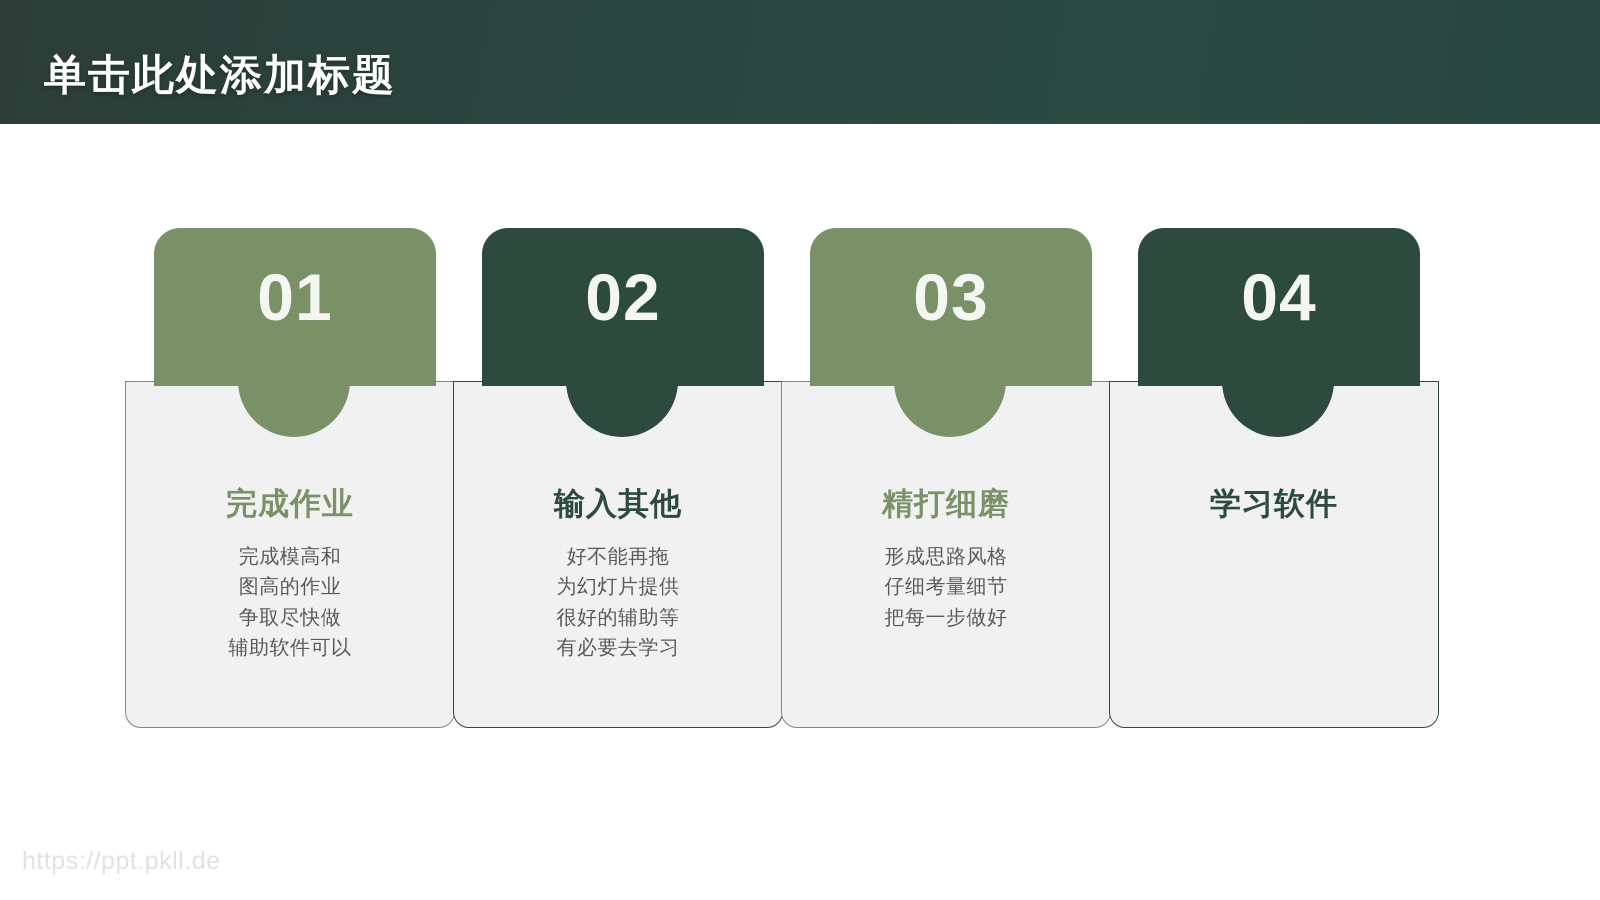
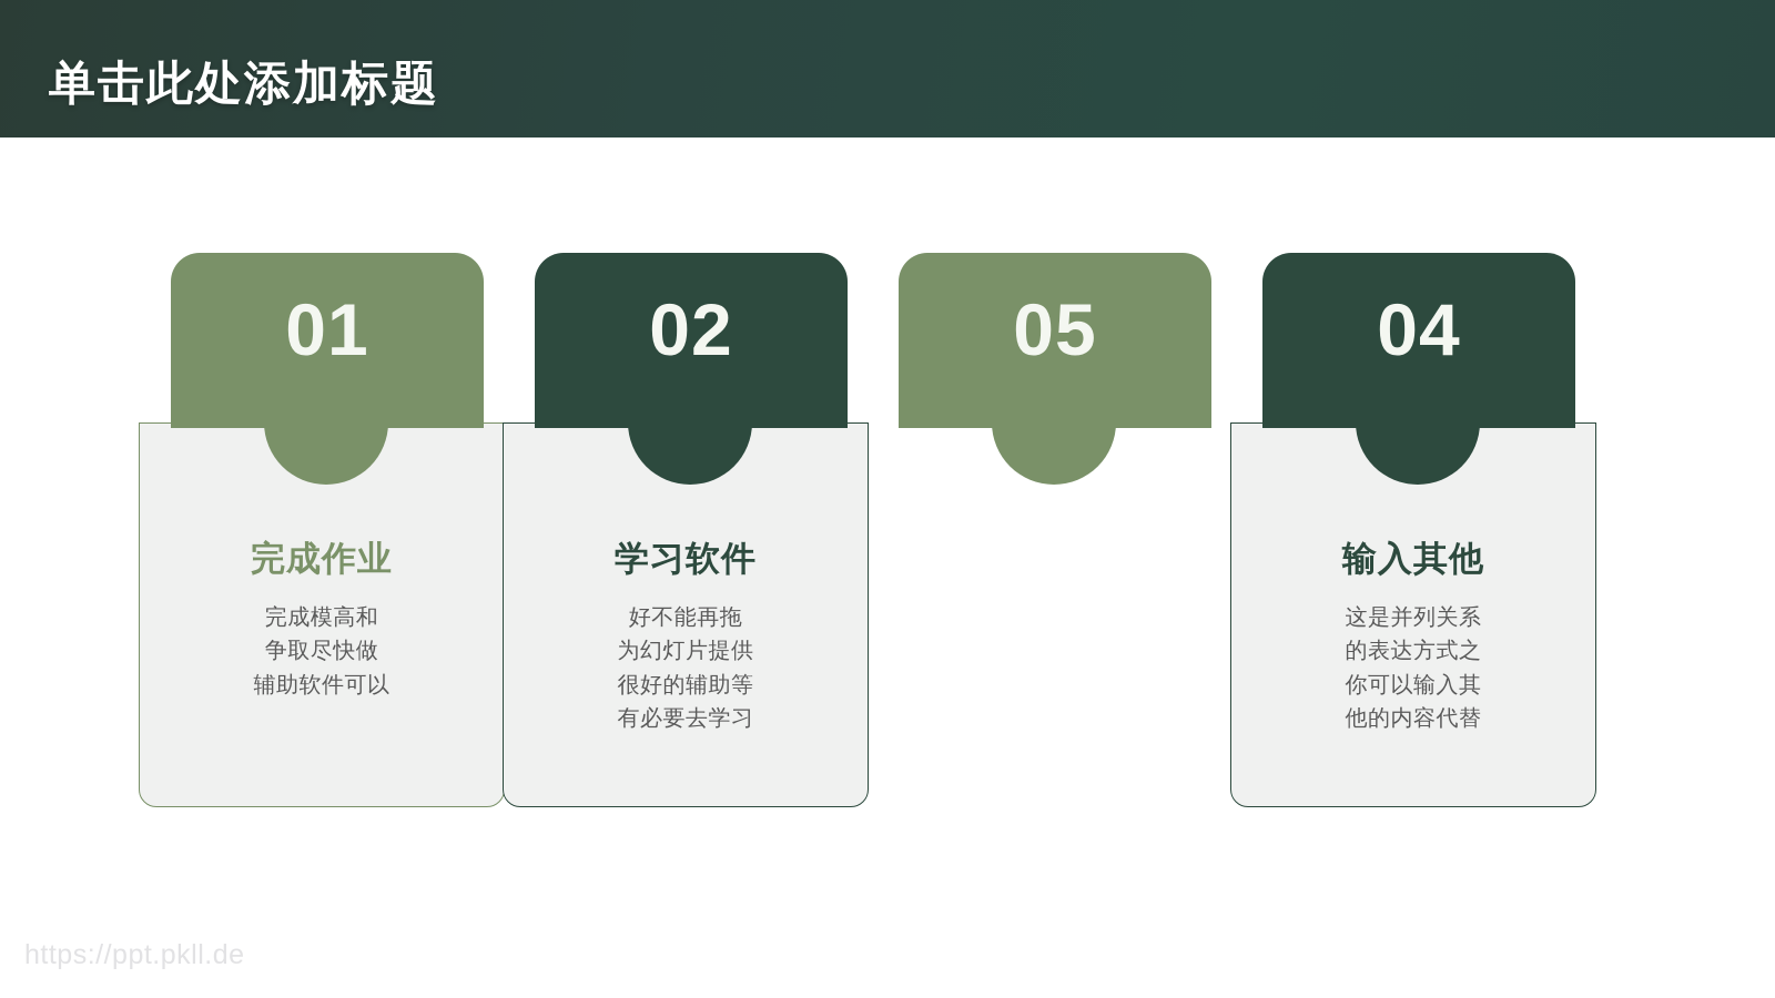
  单击此处添加标题
  完成作业
  完成模高和
- 图高的作业
  争取尽快做
  辅助软件可以
  01
- 输入其他
+ 学习软件
  好不能再拖
  为幻灯片提供
  很好的辅助等
  有必要去学习
  02
- 精打细磨
- 形成思路风格
- 仔细考量细节
- 把每一步做好
- 03
+ 05
- 学习软件
+ 输入其他
+ 这是并列关系
+ 的表达方式之
+ 你可以输入其
+ 他的内容代替
  04
  https://ppt.pkll.de
